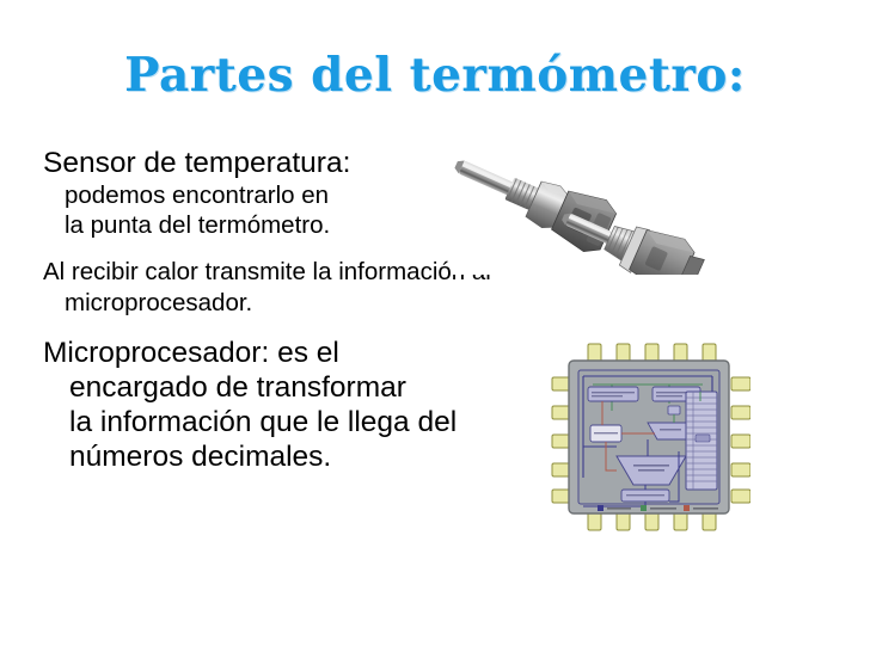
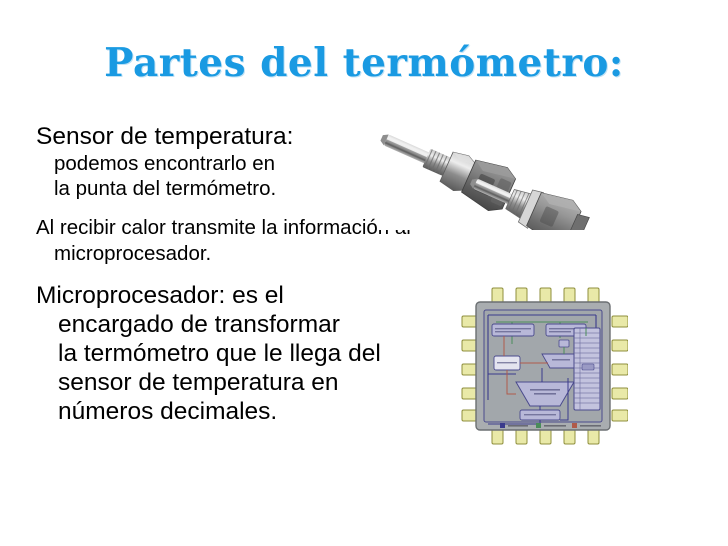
  Partes del termómetro:
  Sensor de temperatura:
  podemos encontrarlo en
  la punta del termómetro.
  Al recibir calor transmite la informació
  microprocesador.
  Microprocesador: es el
  encargado de transformar
- la información que le llega del
+ la termómetro que le llega del
+ sensor de temperatura en
  números decimales.
